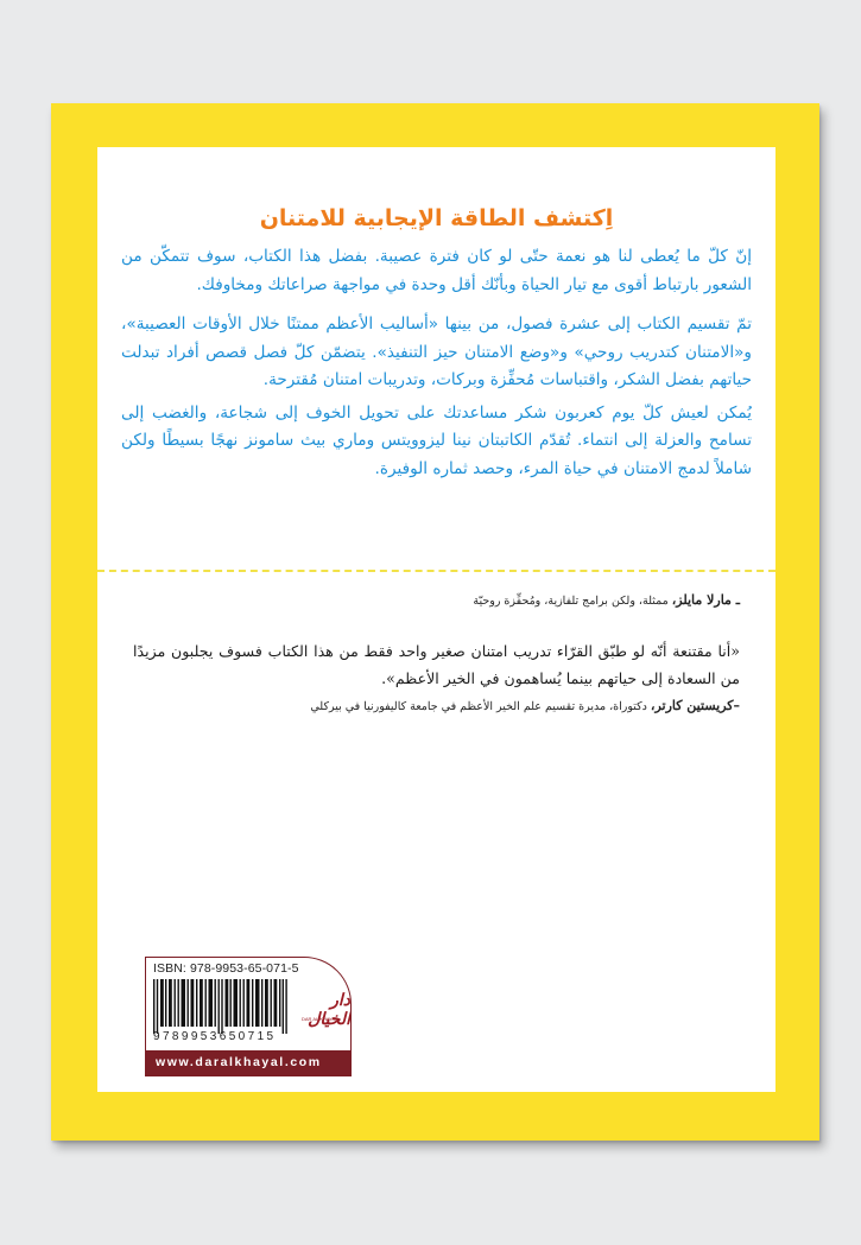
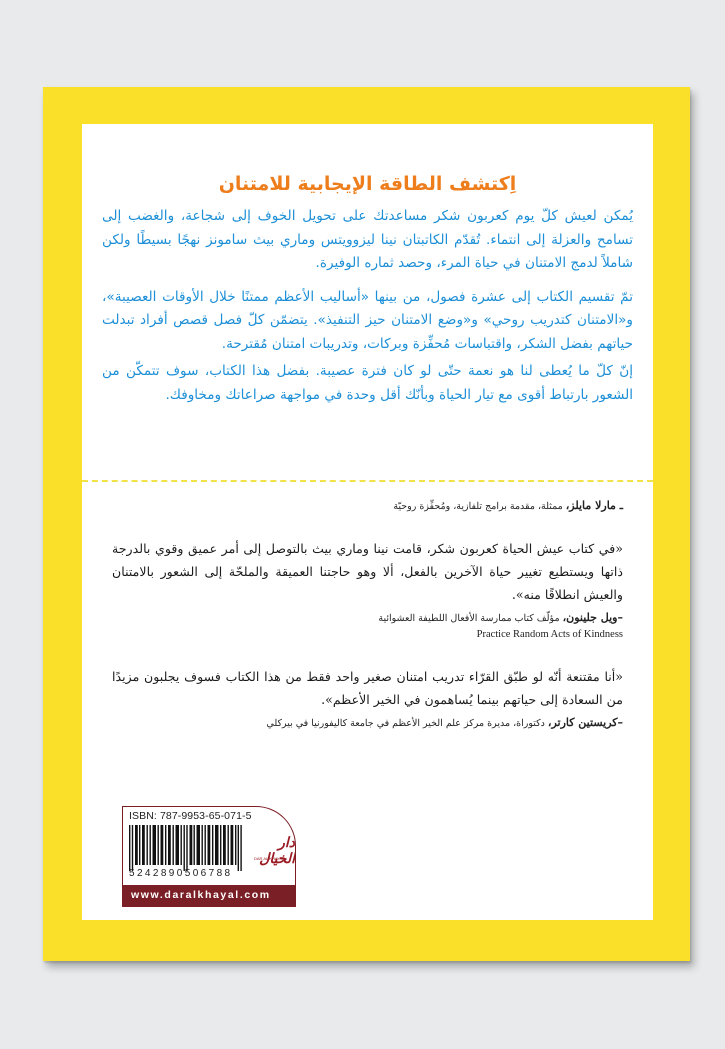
  اِكتشف الطاقة الإيجابية للامتنان
- إنّ كلّ ما يُعطى لنا هو نعمة حتّى لو كان فترة عصيبة. بفضل هذا الكتاب، سوف تتمكّن من الشعور بارتباط أقوى مع تيار الحياة وبأنّك أقل وحدة في مواجهة صراعاتك ومخاوفك.
+ يُمكن لعيش كلّ يوم كعربون شكر مساعدتك على تحويل الخوف إلى شجاعة، والغضب إلى تسامح والعزلة إلى انتماء. تُقدّم الكاتبتان نينا ليزوويتس وماري بيث سامونز نهجًا بسيطًا ولكن شاملاً لدمج الامتنان في حياة المرء، وحصد ثماره الوفيرة.
  تمّ تقسيم الكتاب إلى عشرة فصول، من بينها «أساليب الأعظم ممتنًا خلال الأوقات العصيبة»، و«الامتنان كتدريب روحي» و«وضع الامتنان حيز التنفيذ». يتضمّن كلّ فصل قصص أفراد تبدلت حياتهم بفضل الشكر، واقتباسات مُحفِّزة وبركات، وتدريبات امتنان مُقترحة.
- يُمكن لعيش كلّ يوم كعربون شكر مساعدتك على تحويل الخوف إلى شجاعة، والغضب إلى تسامح والعزلة إلى انتماء. تُقدّم الكاتبتان نينا ليزوويتس وماري بيث سامونز نهجًا بسيطًا ولكن شاملاً لدمج الامتنان في حياة المرء، وحصد ثماره الوفيرة.
+ إنّ كلّ ما يُعطى لنا هو نعمة حتّى لو كان فترة عصيبة. بفضل هذا الكتاب، سوف تتمكّن من الشعور بارتباط أقوى مع تيار الحياة وبأنّك أقل وحدة في مواجهة صراعاتك ومخاوفك.
- ـ مارلا مايلز، ممثلة، ولكن برامج تلفازية، ومُحفِّزة روحيّة
+ ـ مارلا مايلز، ممثلة، مقدمة برامج تلفازية، ومُحفِّزة روحيّة
+ «في كتاب عيش الحياة كعربون شكر، قامت نينا وماري بيث بالتوصل إلى أمر عميق وقوي بالدرجة ذاتها ويستطيع تغيير حياة الآخرين بالفعل، ألا وهو حاجتنا العميقة والملحّة إلى الشعور بالامتنان والعيش انطلاقًا منه».
+ –ويل جلينون، مؤلّف كتاب ممارسة الأفعال اللطيفة العشوائية
+ Practice Random Acts of Kindness
  «أنا مقتنعة أنّه لو طبّق القرّاء تدريب امتنان صغير واحد فقط من هذا الكتاب فسوف يجلبون مزيدًا من السعادة إلى حياتهم بينما يُساهمون في الخير الأعظم».
- –كريستين كارتر، دكتوراة، مديرة تقسيم علم الخير الأعظم في جامعة كاليفورنيا في بيركلي
+ –كريستين كارتر، دكتوراة، مديرة مركز علم الخير الأعظم في جامعة كاليفورنيا في بيركلي
- ISBN: 978-9953-65-071-5
+ ISBN: 787-9953-65-071-5
- 9789953650715
+ 5242890506788
  دار الخيال
  www.daralkhayal.com
